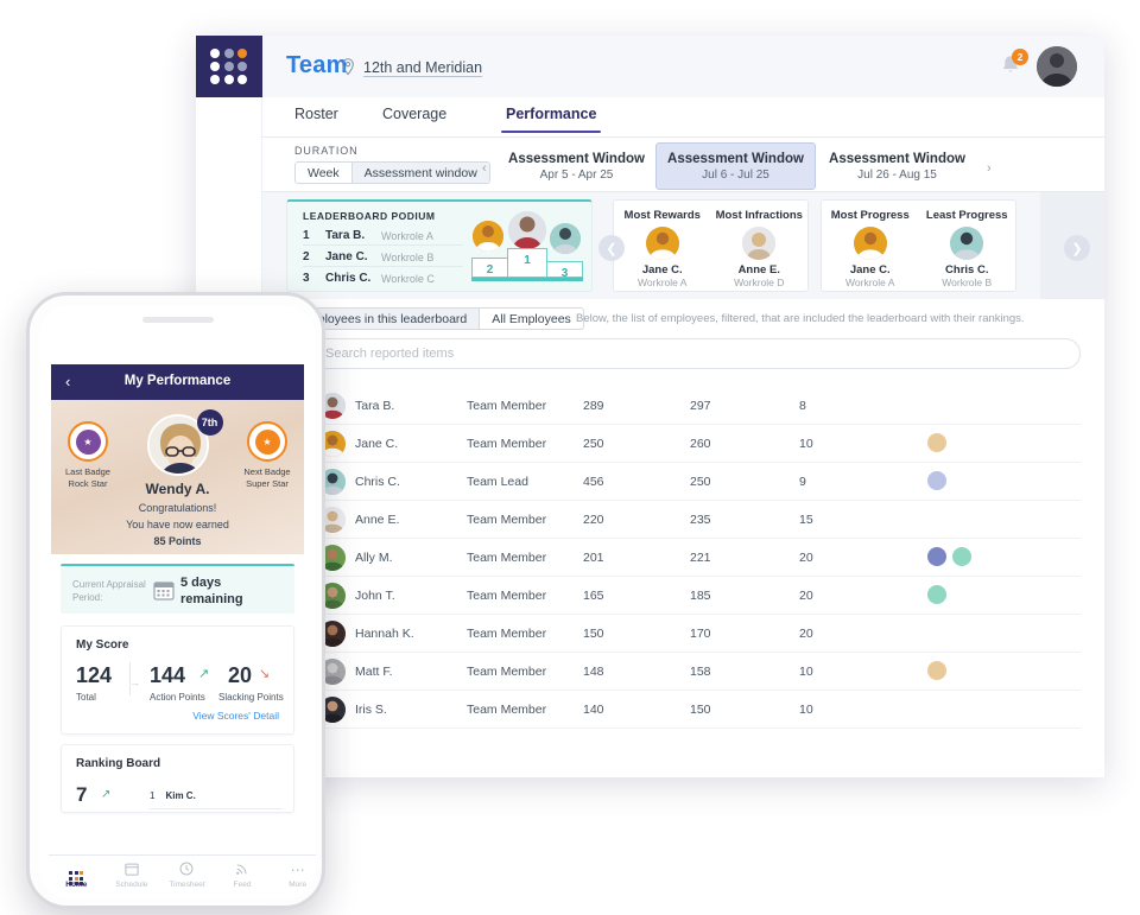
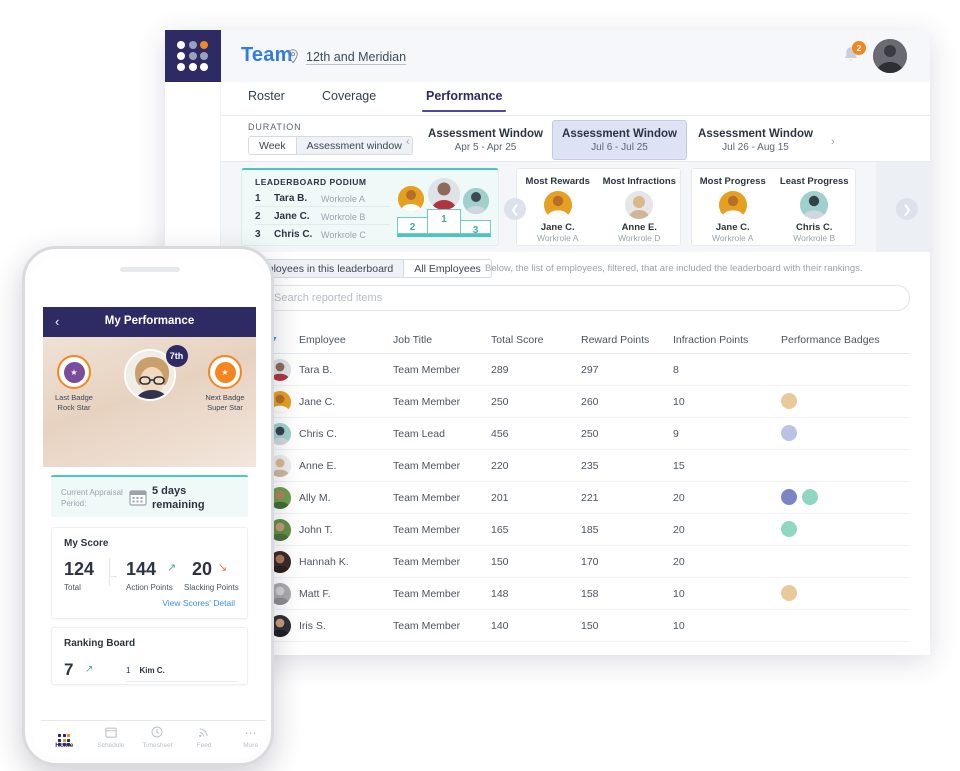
  Team
  12th and Meridian
  2
  Roster
  Coverage
  Performance
  DURATION
  Week
  Assessment window
  ‹
  Assessment Window
  Apr 5 - Apr 25
  Assessment Window
  Jul 6 - Jul 25
  Assessment Window
  Jul 26 - Aug 15
  ›
  LEADERBOARD PODIUM
  1
  Tara B.
  Workrole A
  2
  Jane C.
  Workrole B
  3
  Chris C.
  Workrole C
  2
  1
  3
  Most Rewards
  Jane C.
  Workrole A
  Most Infractions
  Anne E.
  Workrole D
  Most Progress
  Jane C.
  Workrole A
  Least Progress
  Chris C.
  Workrole B
  ❮
  ❯
  loyees in this leaderboard
  All Employees
  Below, the list of employees, filtered, that are included the leaderboard with their rankings.
  Search reported items
+ Employee
+ Job Title
+ Total Score
+ Reward Points
+ Infraction Points
+ Performance Badges
  Tara B.
  Team Member
  289
  297
  8
  Jane C.
  Team Member
  250
  260
  10
  Chris C.
  Team Lead
  456
  250
  9
  Anne E.
  Team Member
  220
  235
  15
  Ally M.
  Team Member
  201
  221
  20
  John T.
  Team Member
  165
  185
  20
  Hannah K.
  Team Member
  150
  170
  20
  Matt F.
  Team Member
  148
  158
  10
  Iris S.
  Team Member
  140
  150
  10
  ‹
  My Performance
  ★
  Last Badge
  Rock Star
  ★
  Next Badge
  Super Star
  7th
- Wendy A.
- Congratulations!
- You have now earned
- 85 Points
  Current Appraisal Period:
  5 days
  remaining
  My Score
  124
  Total
  →
  144
  ↗
  Action Points
  20
  ↘
  Slacking Points
  View Scores' Detail
  Ranking Board
  7
  ↗
  1 Kim C.
  ⋯
